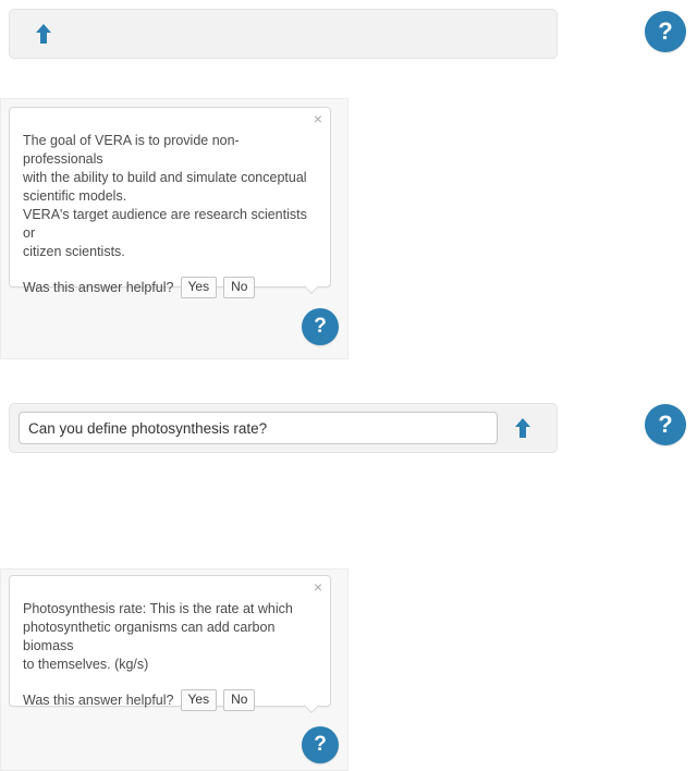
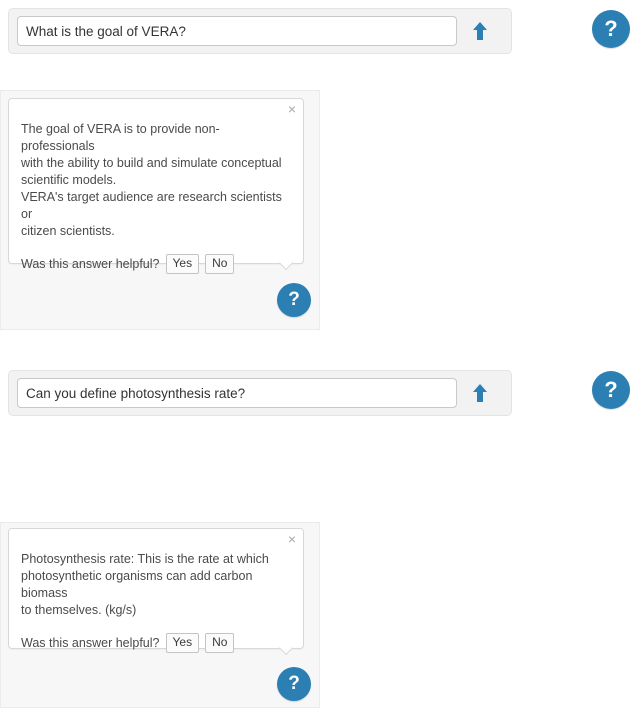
+ What is the goal of VERA?
  ?
  ×
  The goal of VERA is to provide non-professionals
  with the ability to build and simulate conceptual
  scientific models.
  VERA's target audience are research scientists or
  citizen scientists.
  Was this answer helpful?
  Yes
  No
  ?
  Can you define photosynthesis rate?
  ?
  ×
  Photosynthesis rate: This is the rate at which
  photosynthetic organisms can add carbon biomass
  to themselves. (kg/s)
  Was this answer helpful?
  Yes
  No
  ?
